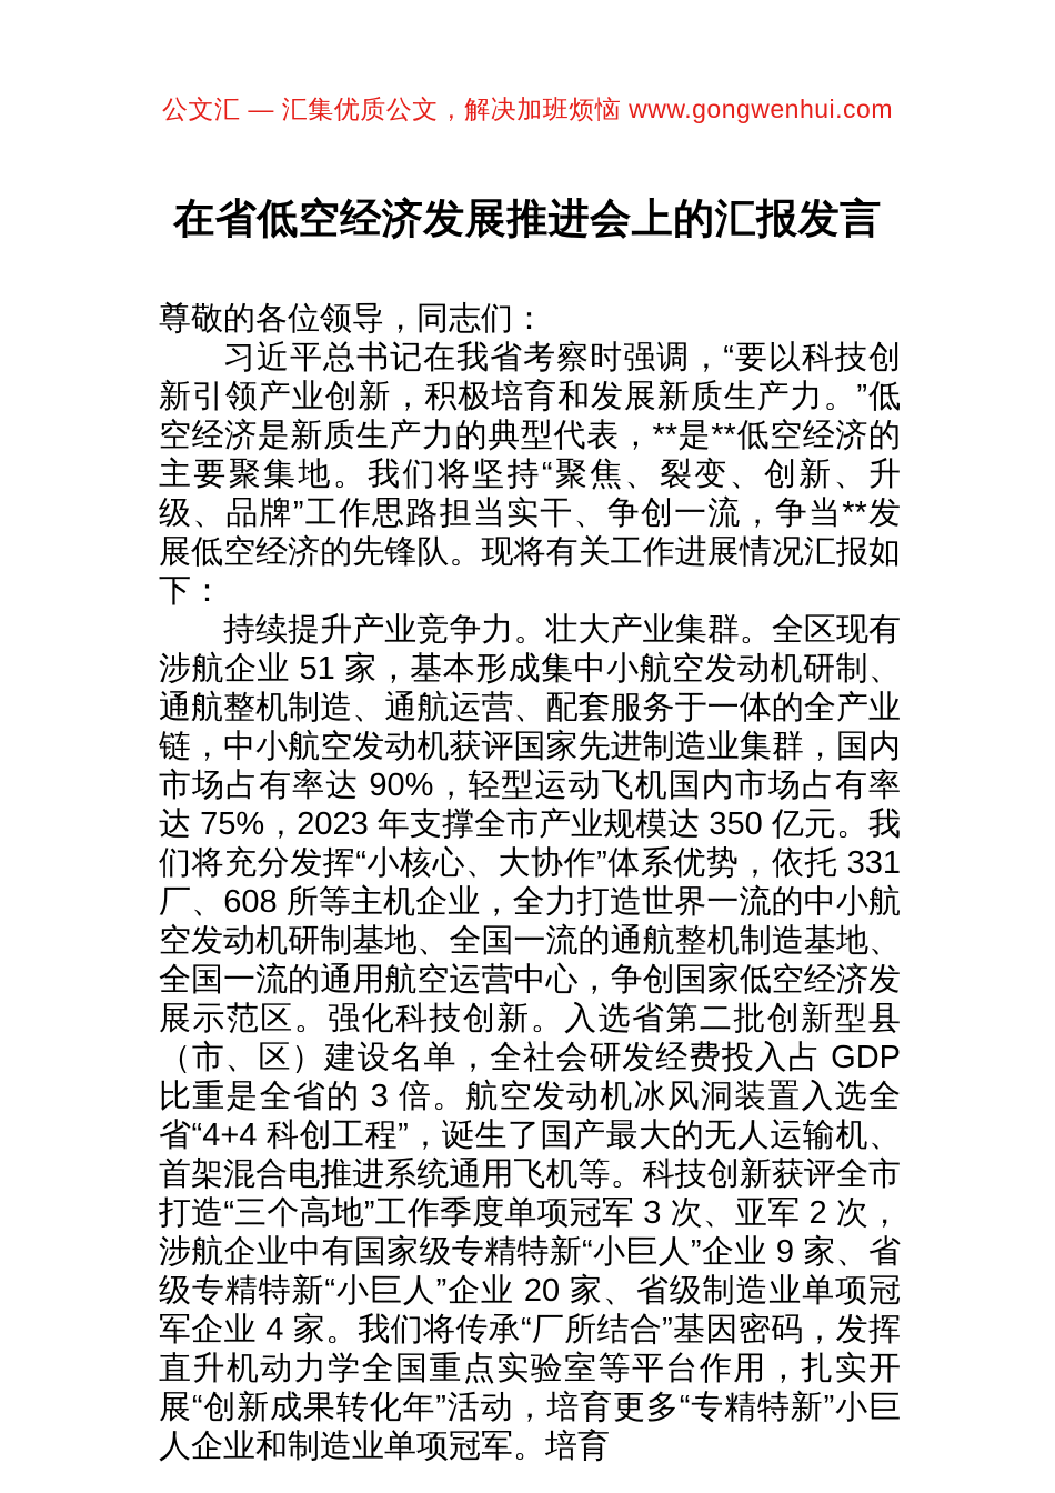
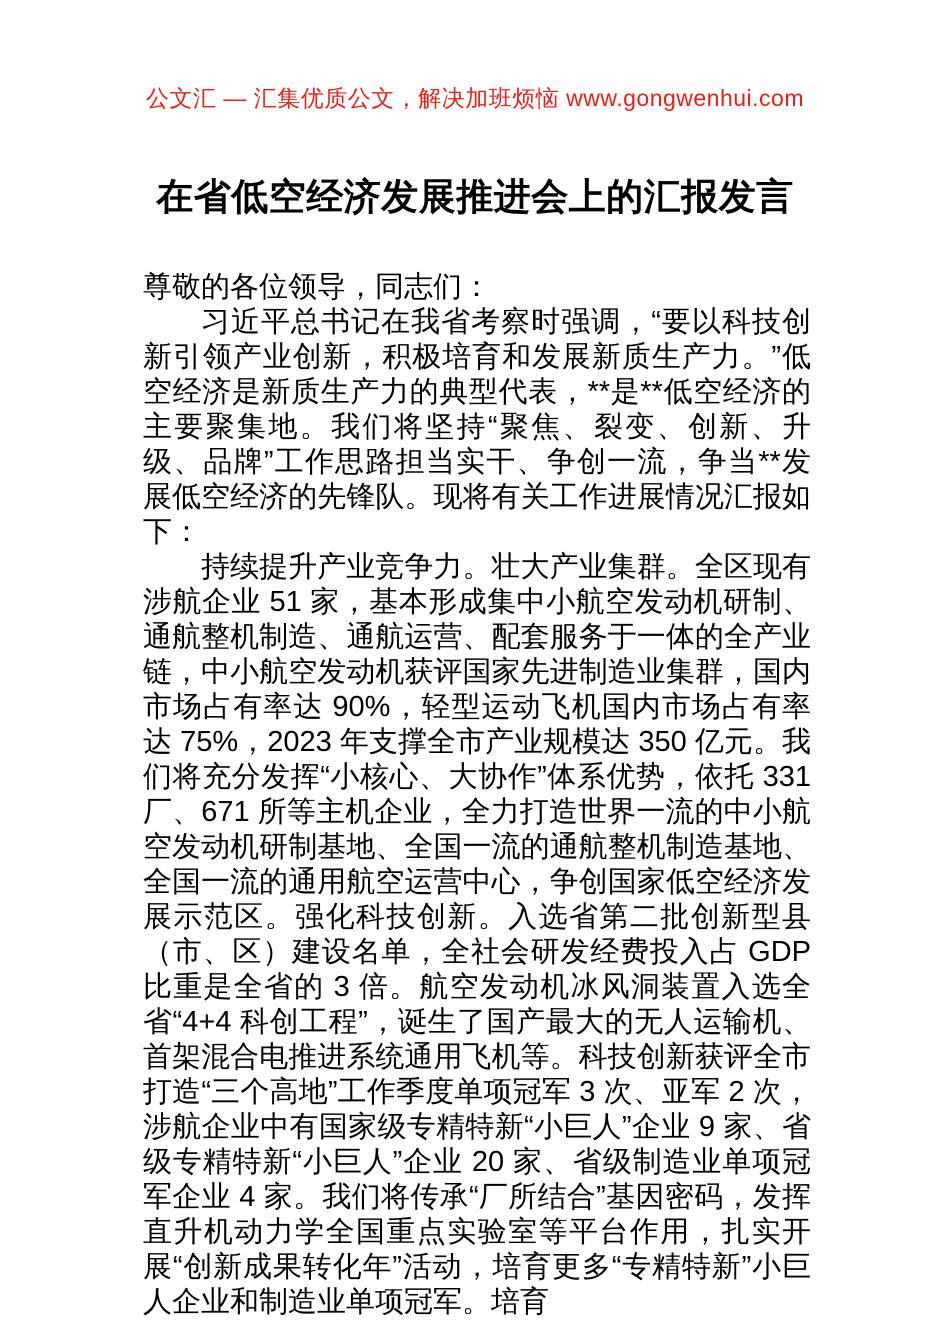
  公文汇 — 汇集优质公文，解决加班烦恼 www.gongwenhui.com
  在省低空经济发展推进会上的汇报发言
  尊敬的各位领导，同志们：
  习近平总书记在我省考察时强调，“要以科技创新引领产业创新，积极培育和发展新质生产力。”低空经济是新质生产力的典型代表，**是**低空经济的主要聚集地。我们将坚持“聚焦、裂变、创新、升级、品牌”工作思路担当实干、争创一流，争当**发展低空经济的先锋队。现将有关工作进展情况汇报如下：
- 持续提升产业竞争力。壮大产业集群。全区现有涉航企业 51 家，基本形成集中小航空发动机研制、通航整机制造、通航运营、配套服务于一体的全产业链，中小航空发动机获评国家先进制造业集群，国内市场占有率达 90%，轻型运动飞机国内市场占有率达 75%，2023 年支撑全市产业规模达 350 亿元。我们将充分发挥“小核心、大协作”体系优势，依托 331 厂、608 所等主机企业，全力打造世界一流的中小航空发动机研制基地、全国一流的通航整机制造基地、全国一流的通用航空运营中心，争创国家低空经济发展示范区。强化科技创新。入选省第二批创新型县（市、区）建设名单，全社会研发经费投入占 GDP 比重是全省的 3 倍。航空发动机冰风洞装置入选全省“4+4 科创工程”，诞生了国产最大的无人运输机、首架混合电推进系统通用飞机等。科技创新获评全市打造“三个高地”工作季度单项冠军 3 次、亚军 2 次，涉航企业中有国家级专精特新“小巨人”企业 9 家、省级专精特新“小巨人”企业 20 家、省级制造业单项冠军企业 4 家。我们将传承“厂所结合”基因密码，发挥直升机动力学全国重点实验室等平台作用，扎实开展“创新成果转化年”活动，培育更多“专精特新”小巨人企业和制造业单项冠军。培育
+ 持续提升产业竞争力。壮大产业集群。全区现有涉航企业 51 家，基本形成集中小航空发动机研制、通航整机制造、通航运营、配套服务于一体的全产业链，中小航空发动机获评国家先进制造业集群，国内市场占有率达 90%，轻型运动飞机国内市场占有率达 75%，2023 年支撑全市产业规模达 350 亿元。我们将充分发挥“小核心、大协作”体系优势，依托 331 厂、671 所等主机企业，全力打造世界一流的中小航空发动机研制基地、全国一流的通航整机制造基地、全国一流的通用航空运营中心，争创国家低空经济发展示范区。强化科技创新。入选省第二批创新型县（市、区）建设名单，全社会研发经费投入占 GDP 比重是全省的 3 倍。航空发动机冰风洞装置入选全省“4+4 科创工程”，诞生了国产最大的无人运输机、首架混合电推进系统通用飞机等。科技创新获评全市打造“三个高地”工作季度单项冠军 3 次、亚军 2 次，涉航企业中有国家级专精特新“小巨人”企业 9 家、省级专精特新“小巨人”企业 20 家、省级制造业单项冠军企业 4 家。我们将传承“厂所结合”基因密码，发挥直升机动力学全国重点实验室等平台作用，扎实开展“创新成果转化年”活动，培育更多“专精特新”小巨人企业和制造业单项冠军。培育
